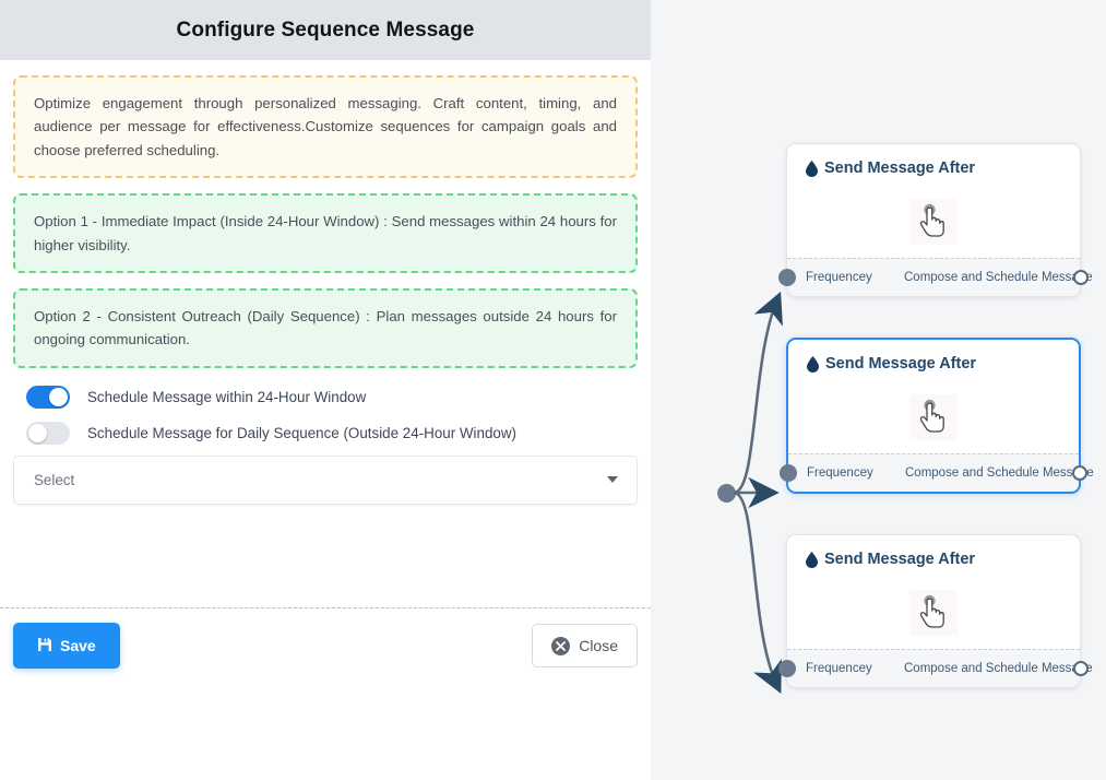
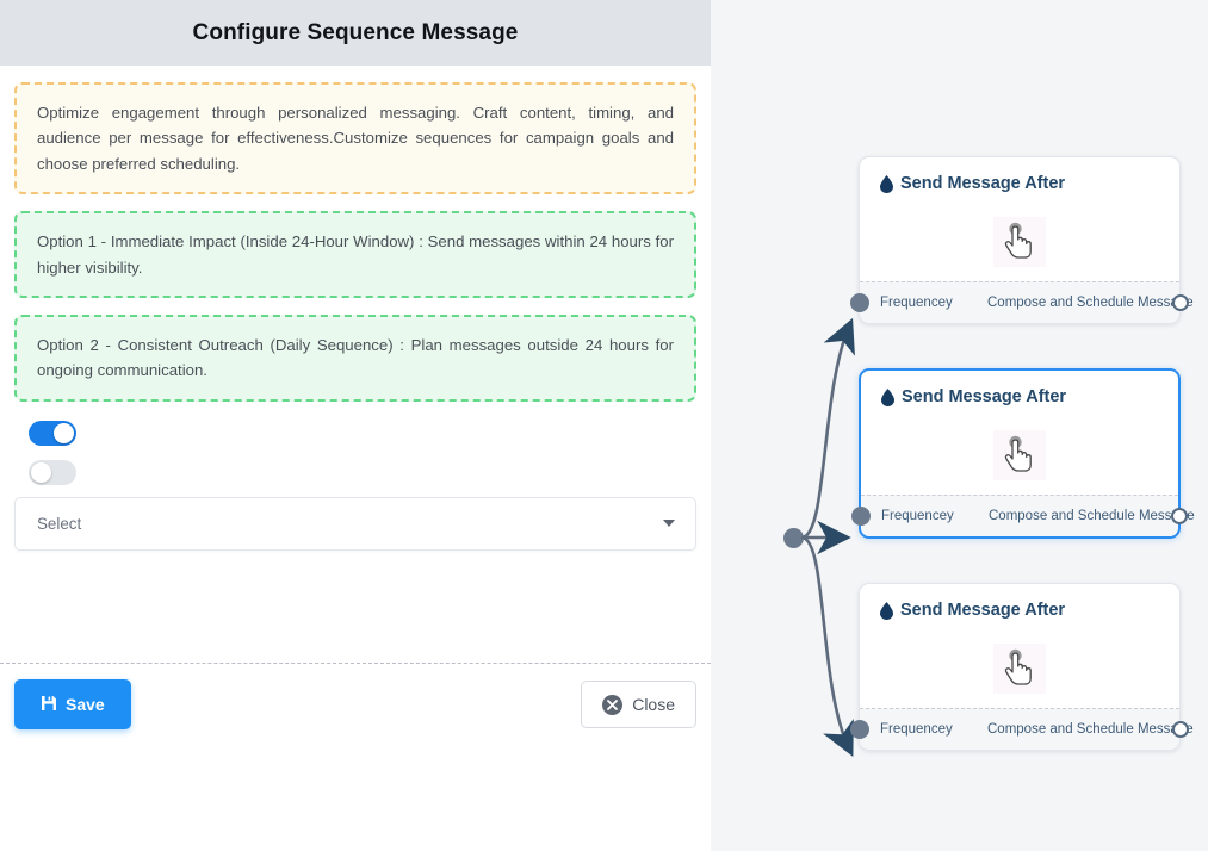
  Send Message After
  Frequencey
  Compose and Schedule Messe
  Send Message After
  Frequencey
  Compose and Schedule Messe
  Send Message After
  Frequencey
  Compose and Schedule Messe
  Configure Sequence Message
  Optimize engagement through personalized messaging. Craft content, timing, and audience per message for effectiveness.Customize sequences for campaign goals and choose preferred scheduling.
  Option 1 - Immediate Impact (Inside 24-Hour Window) : Send messages within 24 hours for higher visibility.
  Option 2 - Consistent Outreach (Daily Sequence) : Plan messages outside 24 hours for ongoing communication.
- Schedule Message within 24-Hour Window
- Schedule Message for Daily Sequence (Outside 24-Hour Window)
  Select
  Save
  Close
